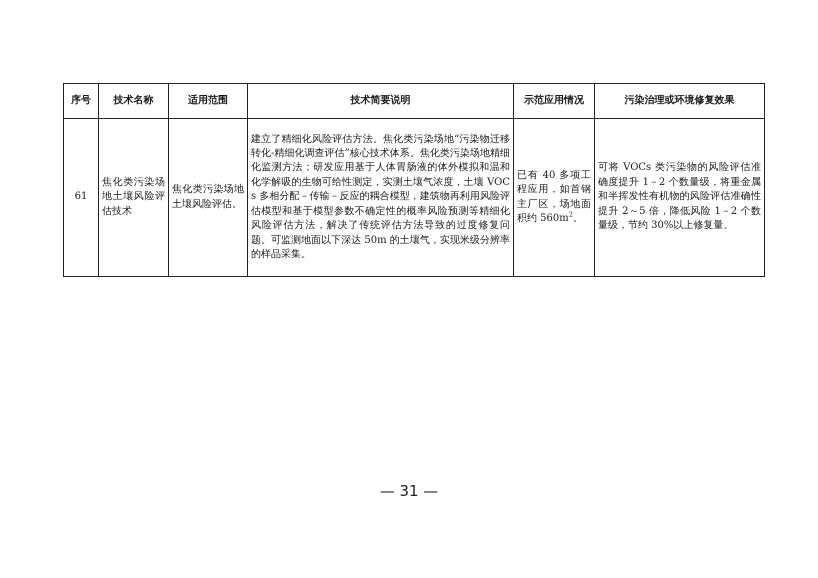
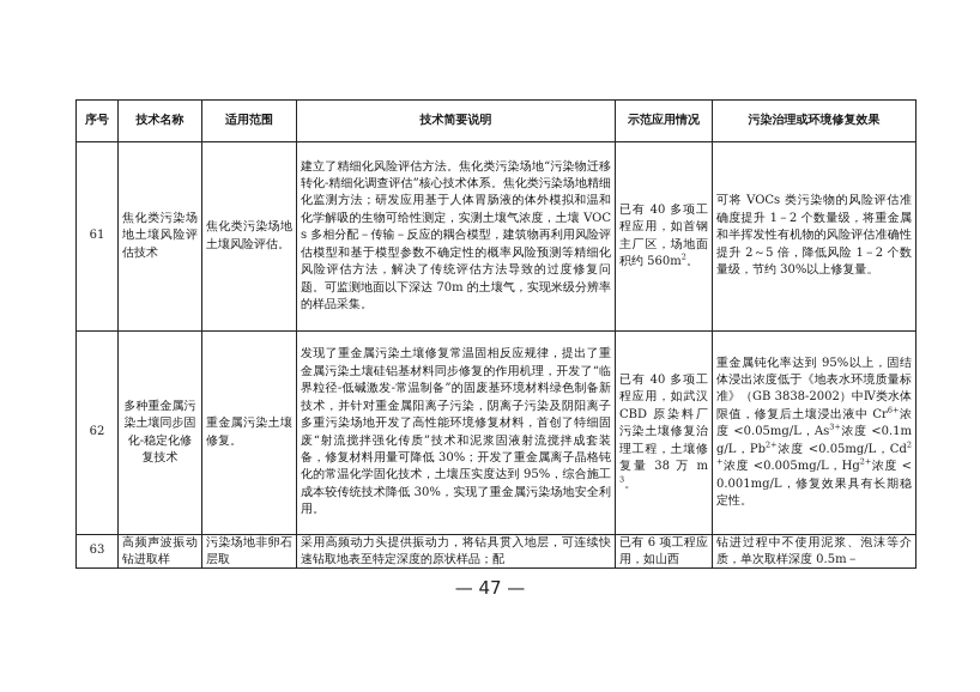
  序号	技术名称	适用范围	技术简要说明	示范应用情况	污染治理或环境修复效果
- 61	焦化类污染场地土壤风险评估技术	焦化类污染场地土壤风险评估。	建立了精细化风险评估方法。焦化类污染场地“污染物迁移转化-精细化调查评估”核心技术体系。焦化类污染场地精细化监测方法；研发应用基于人体胃肠液的体外模拟和温和化学解吸的生物可给性测定，实测土壤气浓度，土壤 VOCs 多相分配－传输－反应的耦合模型，建筑物再利用风险评估模型和基于模型参数不确定性的概率风险预测等精细化风险评估方法，解决了传统评估方法导致的过度修复问题。可监测地面以下深达 50m 的土壤气，实现米级分辨率的样品采集。	已有 40 多项工程应用，如首钢主厂区，场地面积约 560m2。	可将 VOCs 类污染物的风险评估准确度提升 1－2 个数量级，将重金属和半挥发性有机物的风险评估准确性提升 2～5 倍，降低风险 1－2 个数量级，节约 30%以上修复量。
+ 61	焦化类污染场地土壤风险评估技术	焦化类污染场地土壤风险评估。	建立了精细化风险评估方法。焦化类污染场地“污染物迁移转化-精细化调查评估”核心技术体系。焦化类污染场地精细化监测方法；研发应用基于人体胃肠液的体外模拟和温和化学解吸的生物可给性测定，实测土壤气浓度，土壤 VOCs 多相分配－传输－反应的耦合模型，建筑物再利用风险评估模型和基于模型参数不确定性的概率风险预测等精细化风险评估方法，解决了传统评估方法导致的过度修复问题。可监测地面以下深达 70m 的土壤气，实现米级分辨率的样品采集。	已有 40 多项工程应用，如首钢主厂区，场地面积约 560m2。	可将 VOCs 类污染物的风险评估准确度提升 1－2 个数量级，将重金属和半挥发性有机物的风险评估准确性提升 2～5 倍，降低风险 1－2 个数量级，节约 30%以上修复量。
+ 62	多种重金属污染土壤同步固化-稳定化修复技术	重金属污染土壤修复。	发现了重金属污染土壤修复常温固相反应规律，提出了重金属污染土壤硅铝基材料同步修复的作用机理，开发了“临界粒径-低碱激发-常温制备”的固废基环境材料绿色制备新技术，并针对重金属阳离子污染，阴离子污染及阴阳离子多重污染场地开发了高性能环境修复材料，首创了特细固废“射流搅拌强化传质”技术和泥浆固液射流搅拌成套装备，修复材料用量可降低 30%；开发了重金属离子晶格钝化的常温化学固化技术，土壤压实度达到 95%，综合施工成本较传统技术降低 30%，实现了重金属污染场地安全利用。	已有 40 多项工程应用，如武汉 CBD 原染料厂污染土壤修复治理工程，土壤修复量 38 万 m3。	重金属钝化率达到 95%以上，固结体浸出浓度低于《地表水环境质量标准》（GB 3838-2002）中Ⅳ类水体限值，修复后土壤浸出液中 Cr6+浓度 <0.05mg/L，As3+浓度 <0.1mg/L，Pb2+浓度 <0.05mg/L，Cd2+浓度 <0.005mg/L，Hg2+浓度 <0.001mg/L，修复效果具有长期稳定性。
+ 63	高频声波振动钻进取样	污染场地非卵石层取	采用高频动力头提供振动力，将钻具贯入地层，可连续快速钻取地表至特定深度的原状样品；配	已有 6 项工程应用，如山西	钻进过程中不使用泥浆、泡沫等介质，单次取样深度 0.5m－
- — 31 —
+ — 47 —
